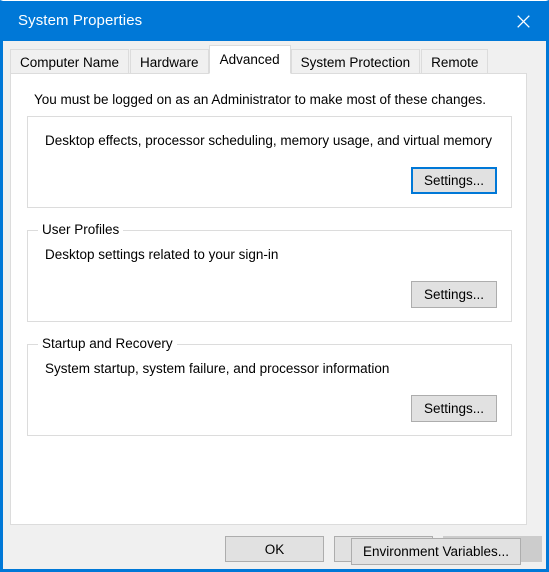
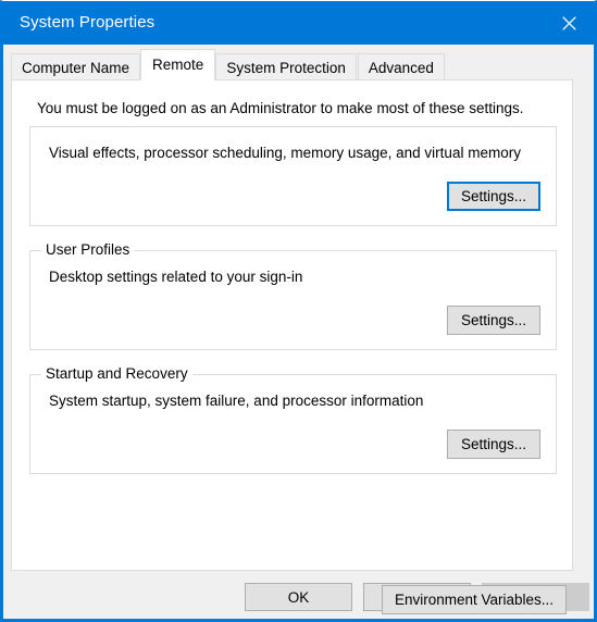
  System Properties
  Computer Name
- Hardware
- Advanced
+ Remote
  System Protection
- Remote
+ Advanced
- You must be logged on as an Administrator to make most of these changes.
+ You must be logged on as an Administrator to make most of these settings.
- Desktop effects, processor scheduling, memory usage, and virtual memory
+ Visual effects, processor scheduling, memory usage, and virtual memory
  Settings...
  User Profiles
  Desktop settings related to your sign-in
  Settings...
  Startup and Recovery
  System startup, system failure, and processor information
  Settings...
  Environment Variables...
  OK
